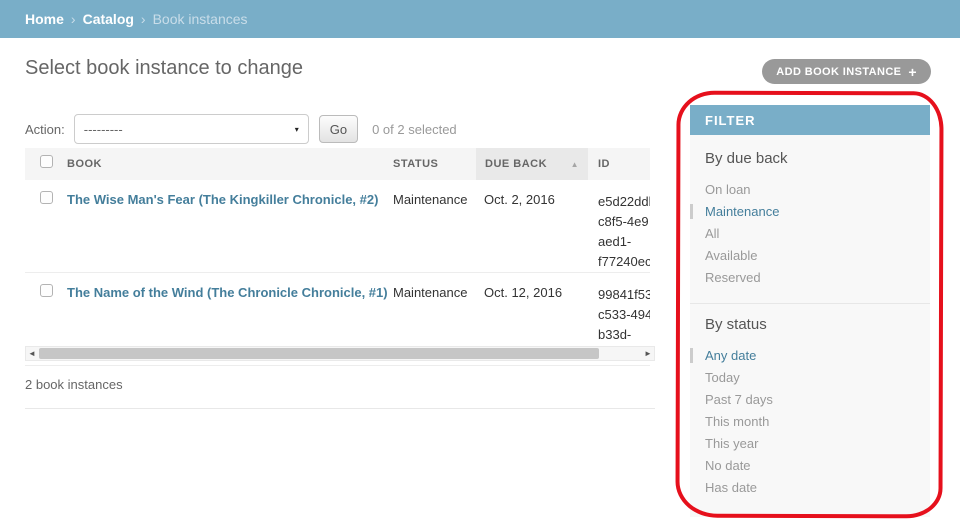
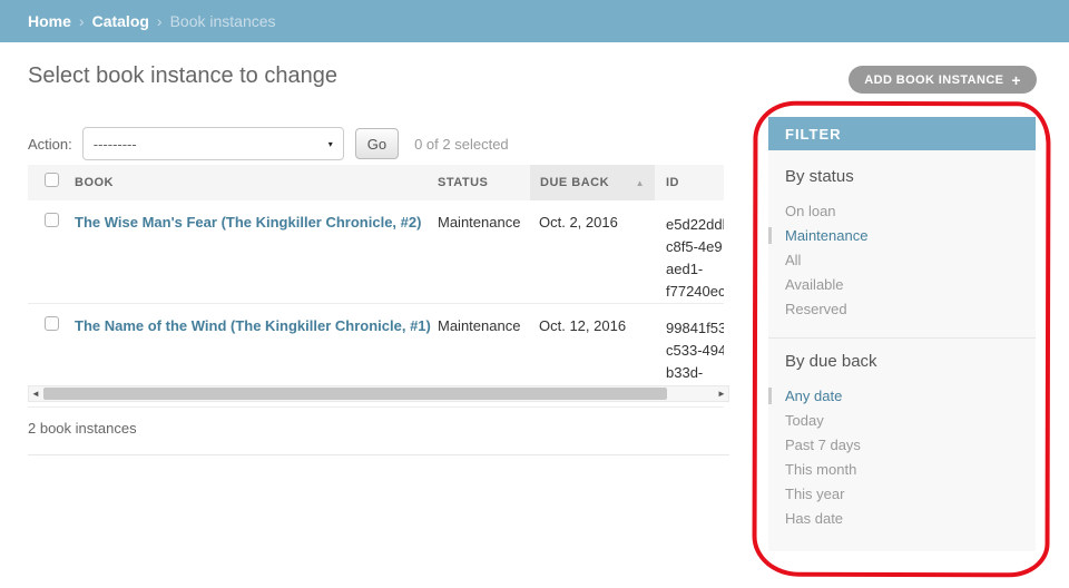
  Home
  ›
  Catalog
  ›
  Book instances
  Select book instance to change
  ADD BOOK INSTANCE
  +
  Action:
  ---------
  ▾
  Go
  0 of 2 selected
  BOOK
  STATUS
  DUE BACK
  ▲
  ID
  The Wise Man's Fear (The Kingkiller Chronicle, #2)
  Maintenance
  Oct. 2, 2016
  e5d22dd
  c8f5-4e9
  aed1-
  f77240ec
- The Name of the Wind (The Chronicle Chronicle, #1)
+ The Name of the Wind (The Kingkiller Chronicle, #1)
  Maintenance
  Oct. 12, 2016
  99841f53
  c533-494
  b33d-
  ◄
  ►
  2 book instances
  FILTER
- By due back
+ By status
  On loan
  Maintenance
  All
  Available
  Reserved
- By status
+ By due back
  Any date
  Today
  Past 7 days
  This month
  This year
- No date
  Has date
